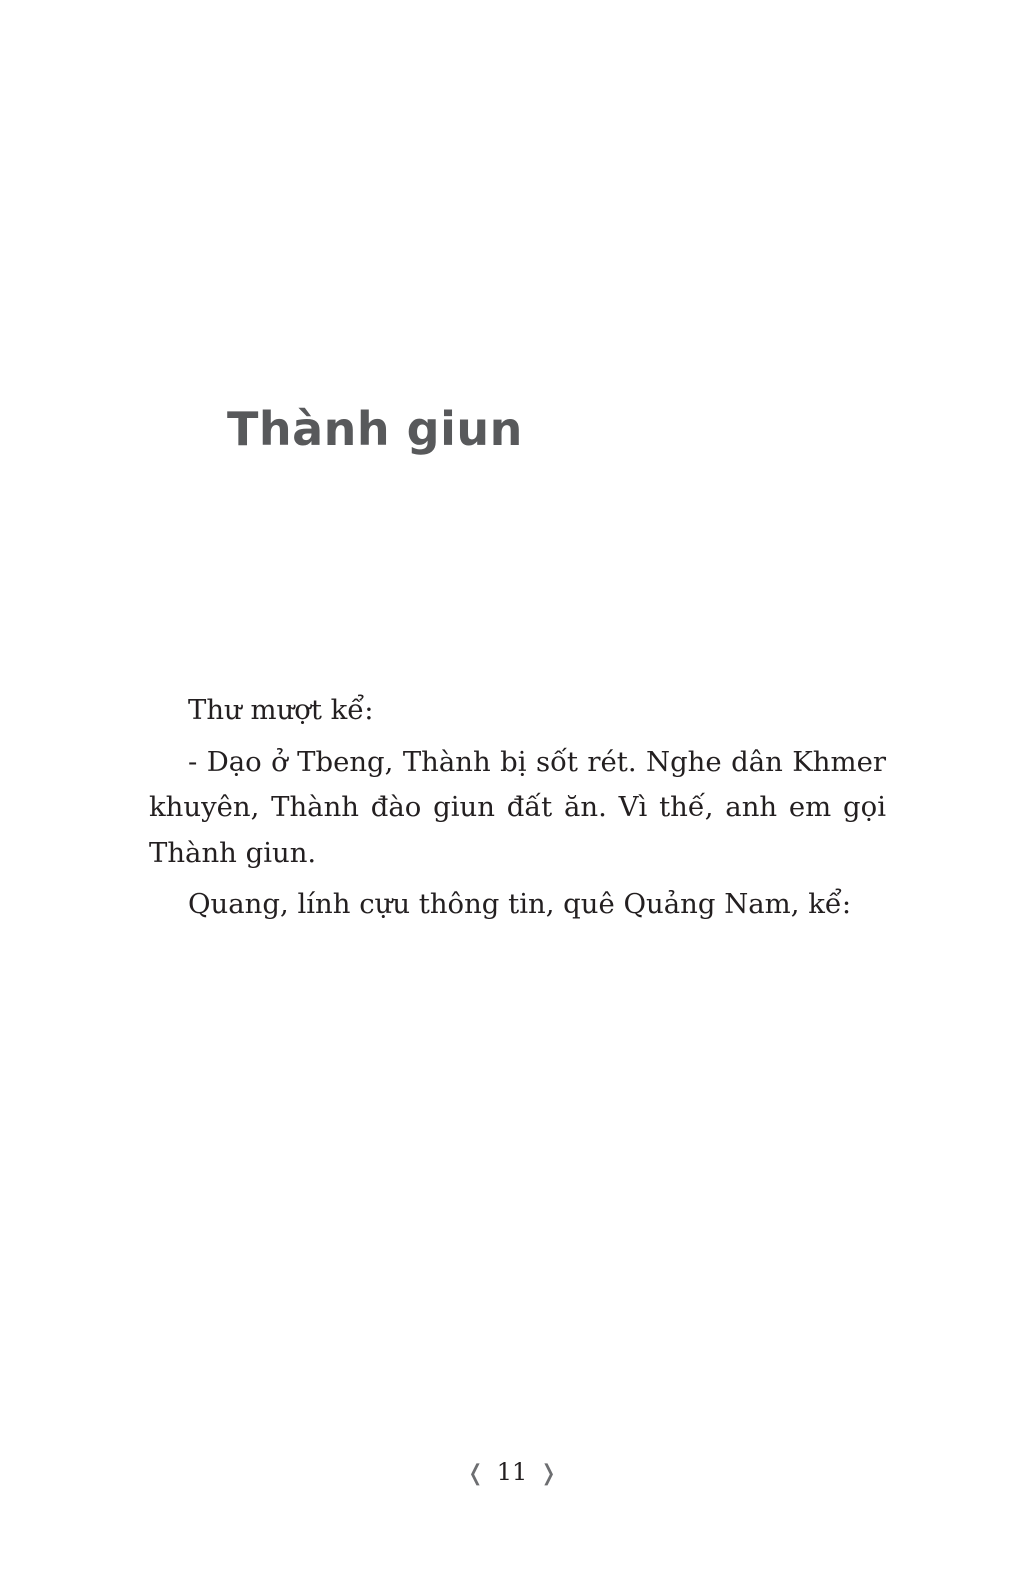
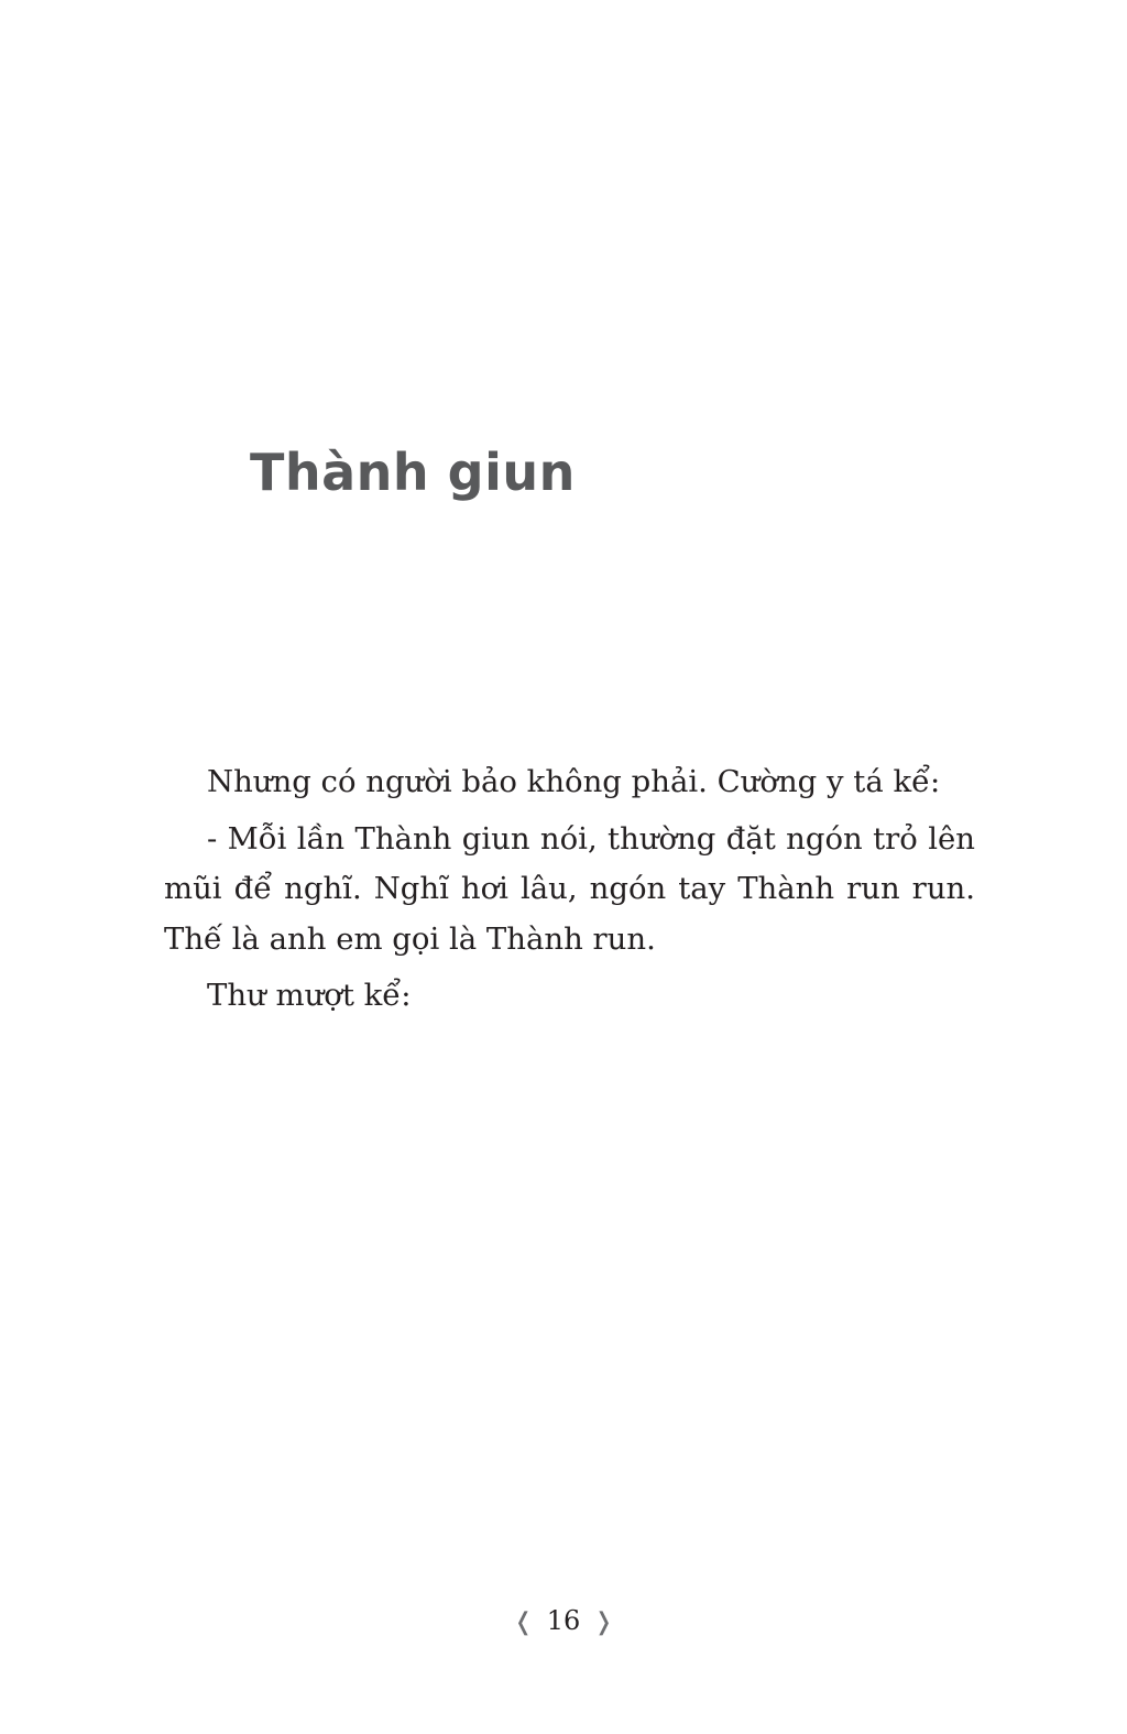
  Thành giun
+ Nhưng có người bảo không phải. Cường y tá kể:
+ - Mỗi lần Thành giun nói, thường đặt ngón trỏ lên mũi để nghĩ. Nghĩ hơi lâu, ngón tay Thành run run. Thế là anh em gọi là Thành run.
  Thư mượt kể:
- - Dạo ở Tbeng, Thành bị sốt rét. Nghe dân Khmer khuyên, Thành đào giun đất ăn. Vì thế, anh em gọi Thành giun.
- Quang, lính cựu thông tin, quê Quảng Nam, kể:
- ❬ 11 ❭
+ ❬ 16 ❭
